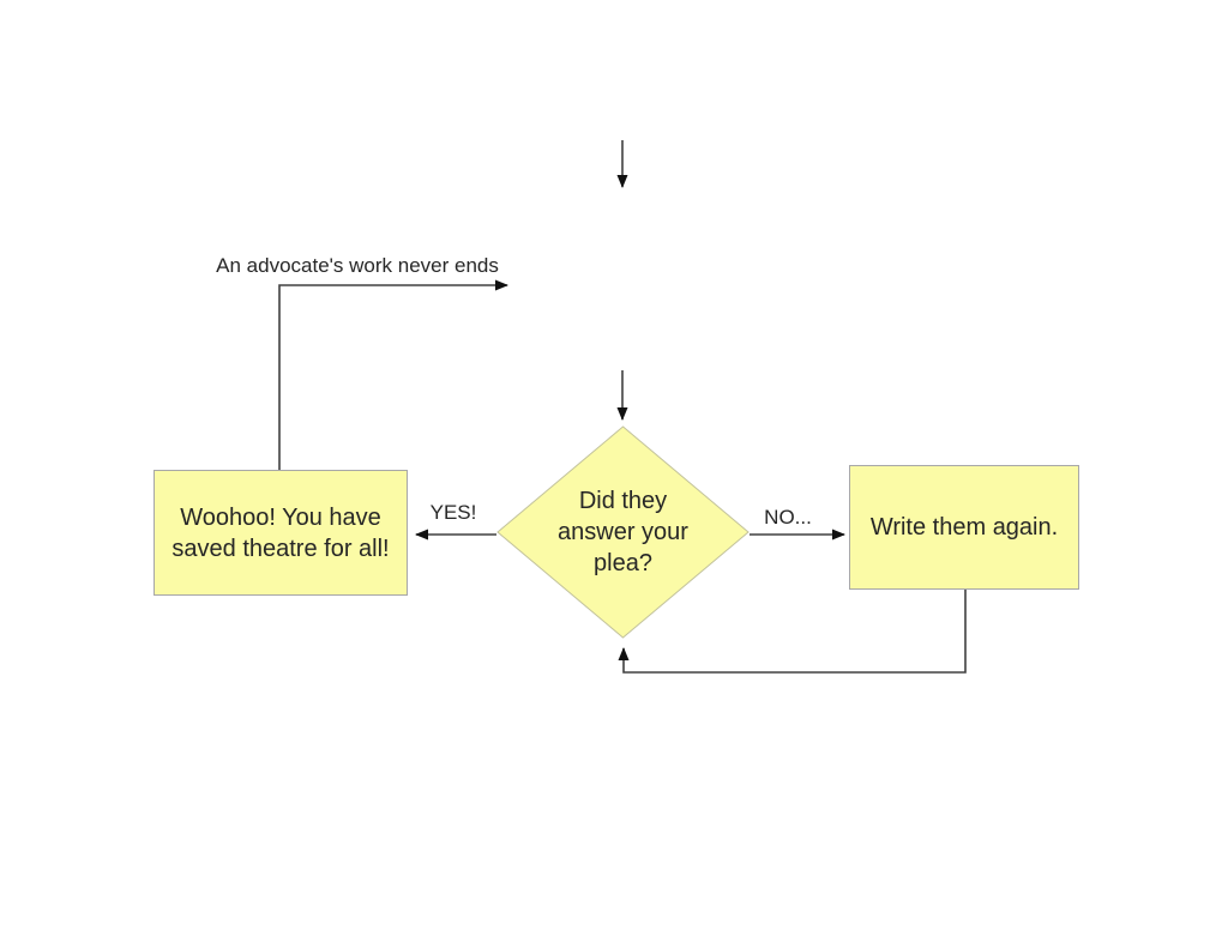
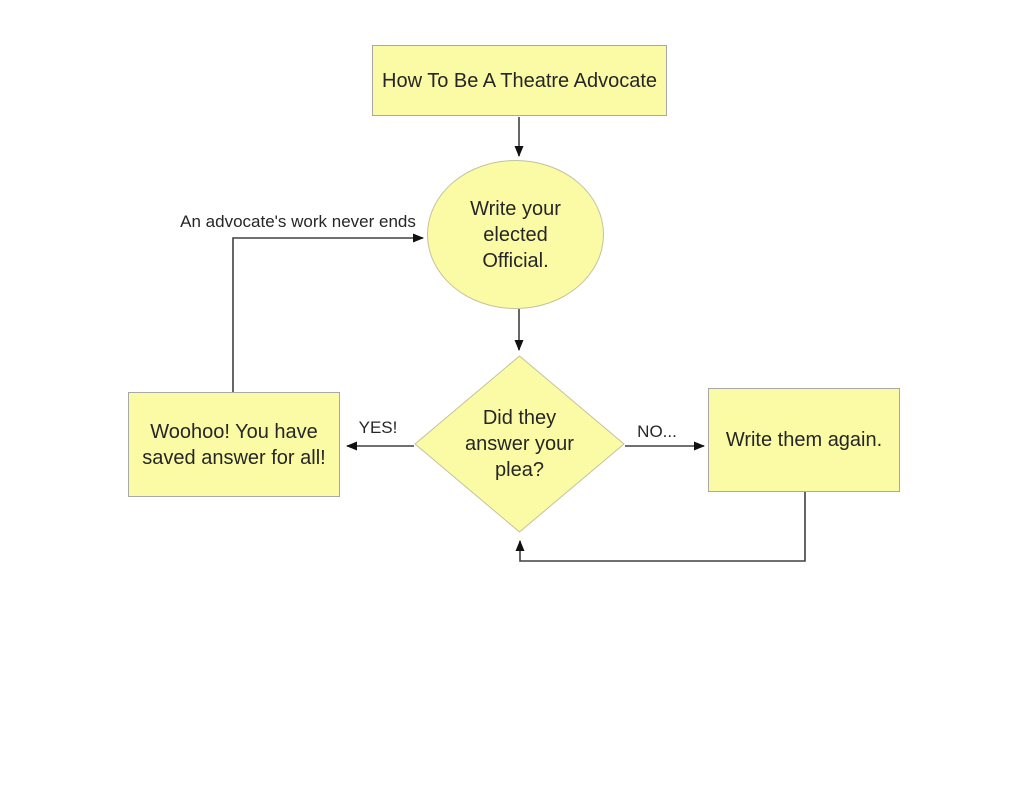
+ How To Be A Theatre Advocate
+ Write your elected Official.
  Did they answer your plea?
- Woohoo! You have saved theatre for all!
+ Woohoo! You have saved answer for all!
  Write them again.
  YES!
  NO...
  An advocate's work never ends
